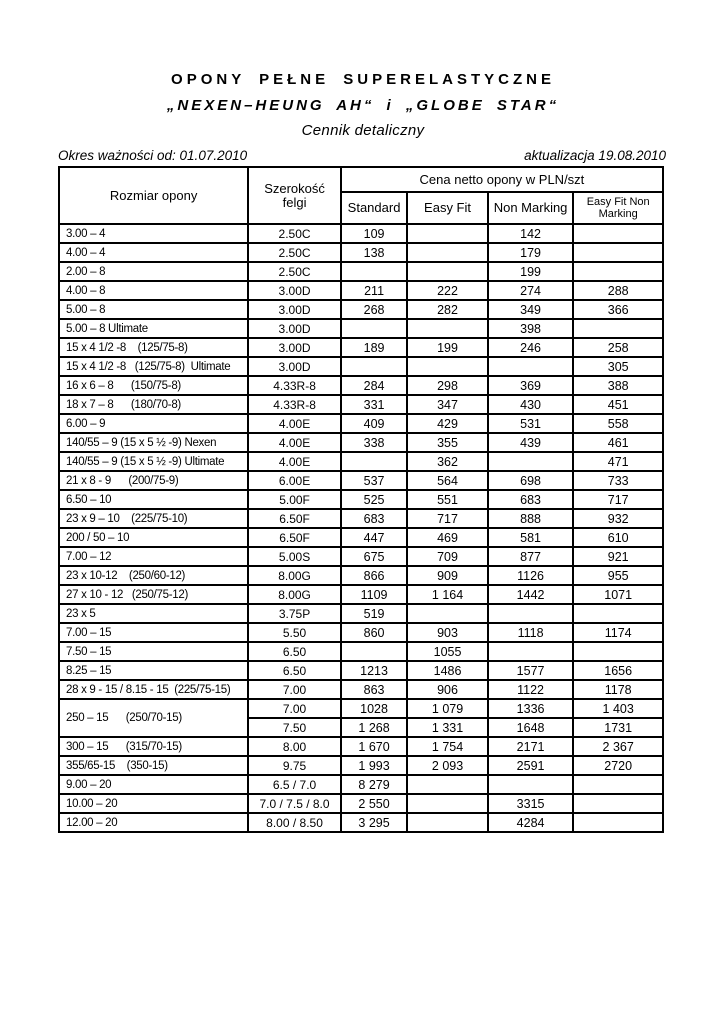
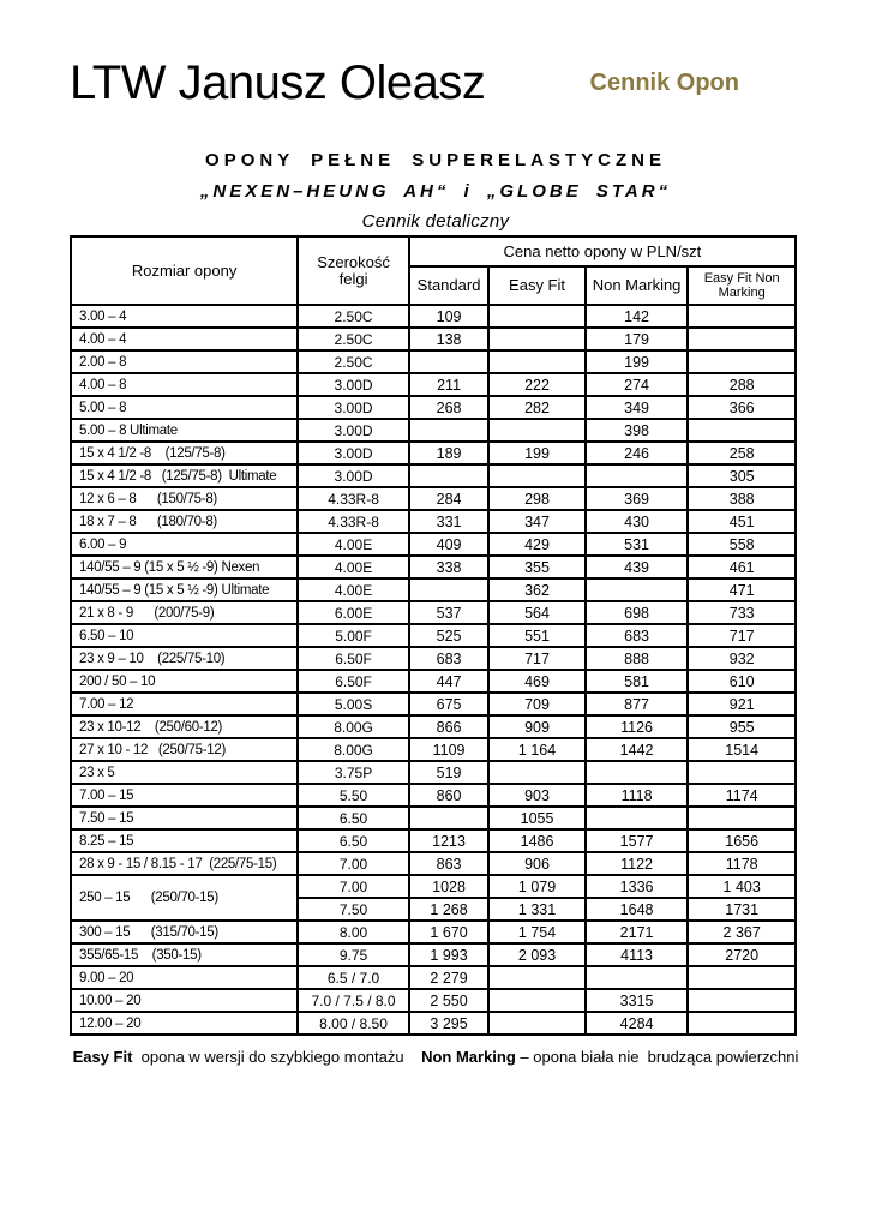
+ LTW Janusz Oleasz
+ Cennik Opon
  OPONY PEŁNE SUPERELASTYCZNE
  „NEXEN–HEUNG AH“ i „GLOBE STAR“
  Cennik detaliczny
- Okres ważności od: 01.07.2010
- aktualizacja 19.08.2010
  Rozmiar opony	Szerokość felgi	Cena netto opony w PLN/szt
  Standard	Easy Fit	Non Marking	Easy Fit Non Marking
  3.00 – 4	2.50C	109		142
  4.00 – 4	2.50C	138		179
  2.00 – 8	2.50C			199
  4.00 – 8	3.00D	211	222	274	288
  5.00 – 8	3.00D	268	282	349	366
  5.00 – 8 Ultimate	3.00D			398
  15 x 4 1/2 -8 (125/75-8)	3.00D	189	199	246	258
  15 x 4 1/2 -8 (125/75-8) Ultimate	3.00D				305
- 16 x 6 – 8 (150/75-8)	4.33R-8	284	298	369	388
+ 12 x 6 – 8 (150/75-8)	4.33R-8	284	298	369	388
  18 x 7 – 8 (180/70-8)	4.33R-8	331	347	430	451
  6.00 – 9	4.00E	409	429	531	558
  140/55 – 9 (15 x 5 ½ -9) Nexen	4.00E	338	355	439	461
  140/55 – 9 (15 x 5 ½ -9) Ultimate	4.00E		362		471
  21 x 8 - 9 (200/75-9)	6.00E	537	564	698	733
  6.50 – 10	5.00F	525	551	683	717
  23 x 9 – 10 (225/75-10)	6.50F	683	717	888	932
  200 / 50 – 10	6.50F	447	469	581	610
  7.00 – 12	5.00S	675	709	877	921
  23 x 10-12 (250/60-12)	8.00G	866	909	1126	955
- 27 x 10 - 12 (250/75-12)	8.00G	1109	1 164	1442	1071
+ 27 x 10 - 12 (250/75-12)	8.00G	1109	1 164	1442	1514
  23 x 5	3.75P	519
  7.00 – 15	5.50	860	903	1118	1174
  7.50 – 15	6.50		1055
  8.25 – 15	6.50	1213	1486	1577	1656
- 28 x 9 - 15 / 8.15 - 15 (225/75-15)	7.00	863	906	1122	1178
+ 28 x 9 - 15 / 8.15 - 17 (225/75-15)	7.00	863	906	1122	1178
  250 – 15 (250/70-15)	7.00	1028	1 079	1336	1 403
  7.50	1 268	1 331	1648	1731
  300 – 15 (315/70-15)	8.00	1 670	1 754	2171	2 367
- 355/65-15 (350-15)	9.75	1 993	2 093	2591	2720
+ 355/65-15 (350-15)	9.75	1 993	2 093	4113	2720
- 9.00 – 20	6.5 / 7.0	8 279
+ 9.00 – 20	6.5 / 7.0	2 279
  10.00 – 20	7.0 / 7.5 / 8.0	2 550		3315
  12.00 – 20	8.00 / 8.50	3 295		4284
+ Easy Fit opona w wersji do szybkiego montażu Non Marking – opona biała nie brudząca powierzchni
